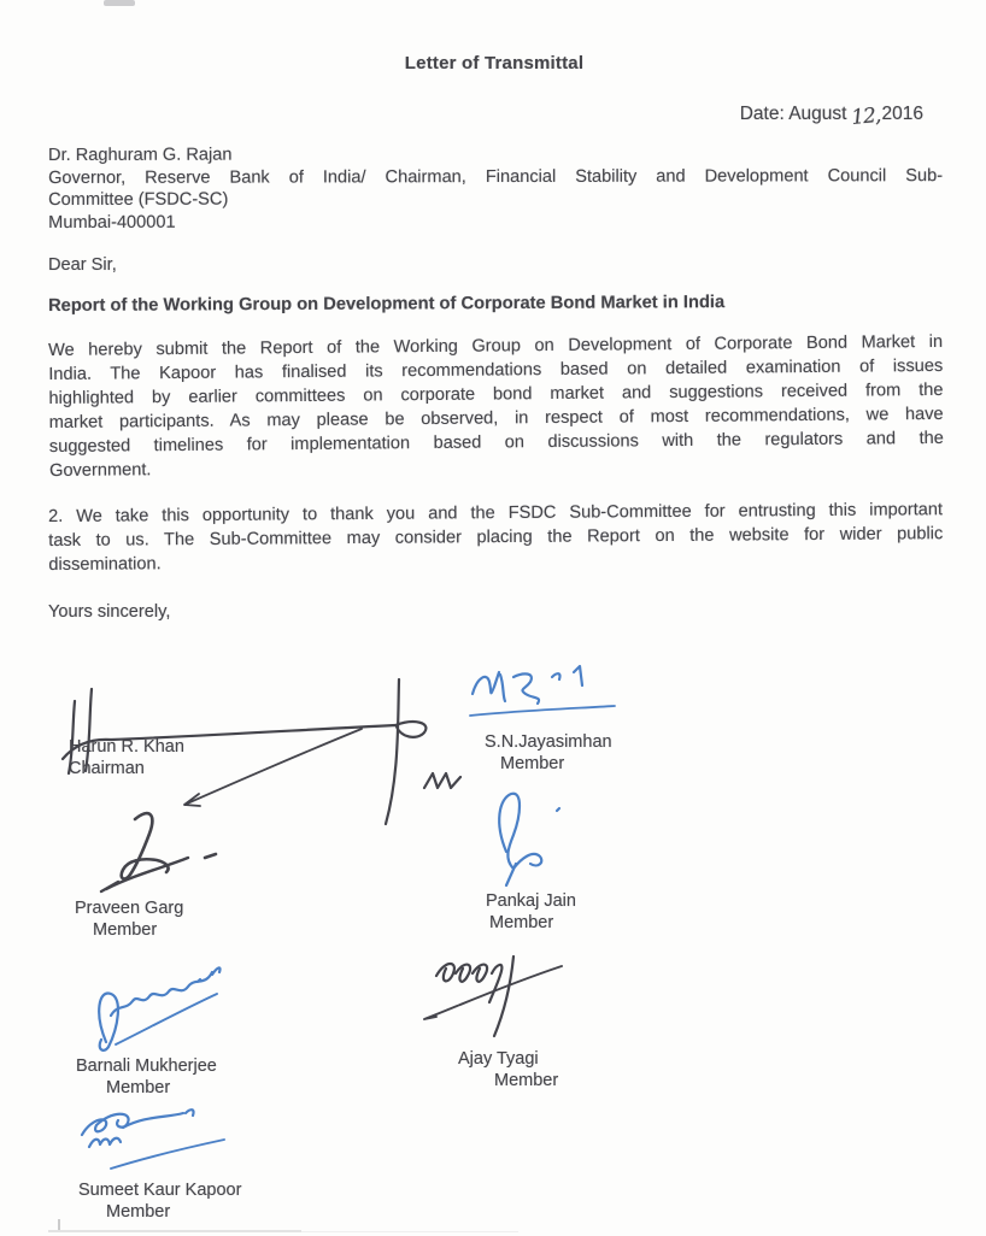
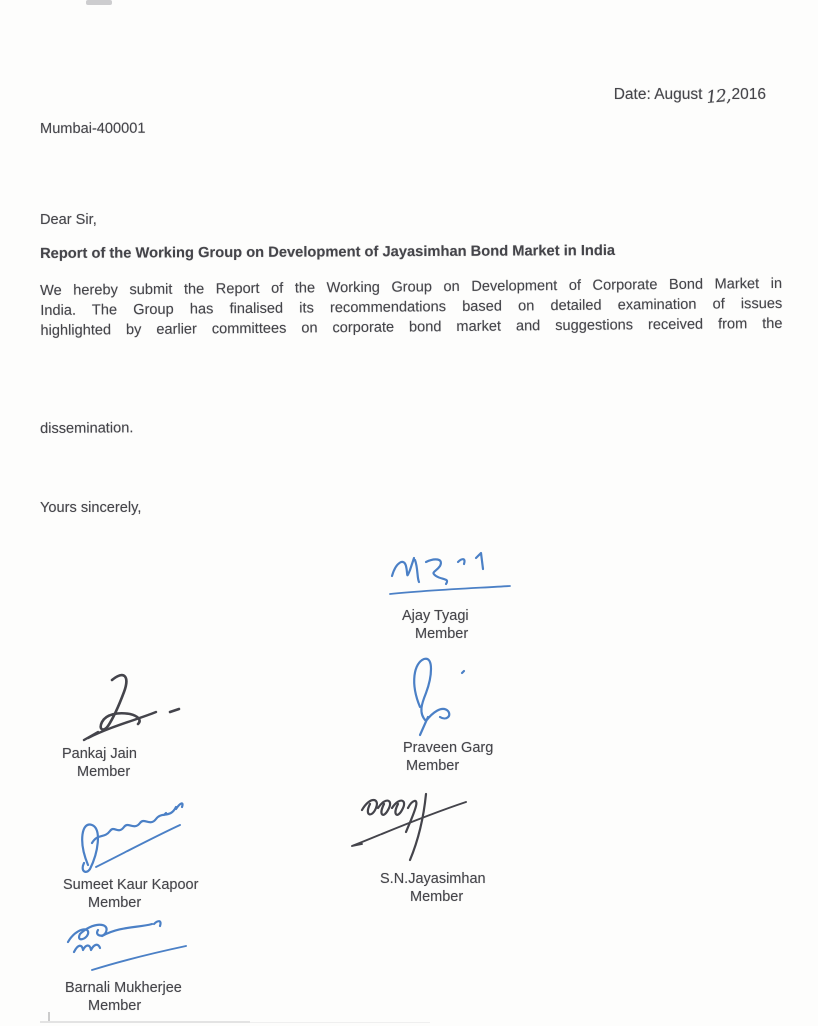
- Letter of Transmittal
- Dr. Raghuram G. Rajan
- Governor, Reserve Bank of India/ Chairman, Financial Stability and Development Council Sub-
- Committee (FSDC-SC)
  Mumbai-400001
  Dear Sir,
- Report of the Working Group on Development of Corporate Bond Market in India
+ Report of the Working Group on Development of Jayasimhan Bond Market in India
  We hereby submit the Report of the Working Group on Development of Corporate Bond Market in
- India. The Kapoor has finalised its recommendations based on detailed examination of issues
+ India. The Group has finalised its recommendations based on detailed examination of issues
  highlighted by earlier committees on corporate bond market and suggestions received from the
- market participants. As may please be observed, in respect of most recommendations, we have
- suggested timelines for implementation based on discussions with the regulators and the
- Government.
- 2. We take this opportunity to thank you and the FSDC Sub-Committee for entrusting this important
- task to us. The Sub-Committee may consider placing the Report on the website for wider public
  dissemination.
  Yours sincerely,
- Harun R. Khan
- Chairman
- S.N.Jayasimhan
+ Ajay Tyagi
  Member
- Praveen Garg
+ Pankaj Jain
  Member
- Pankaj Jain
+ Praveen Garg
  Member
- Barnali Mukherjee
+ Sumeet Kaur Kapoor
  Member
- Ajay Tyagi
+ S.N.Jayasimhan
  Member
- Sumeet Kaur Kapoor
+ Barnali Mukherjee
  Member
